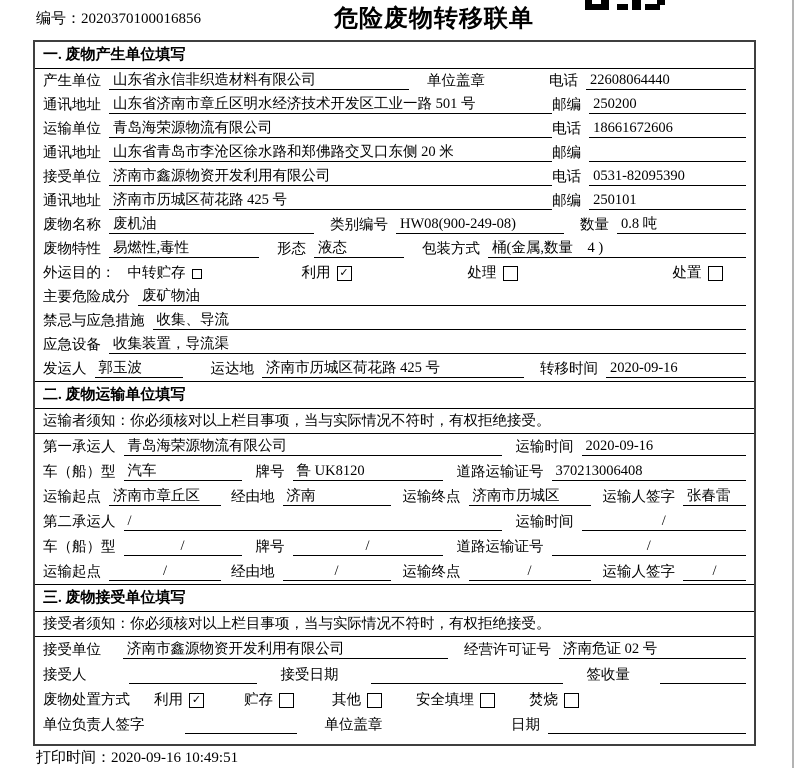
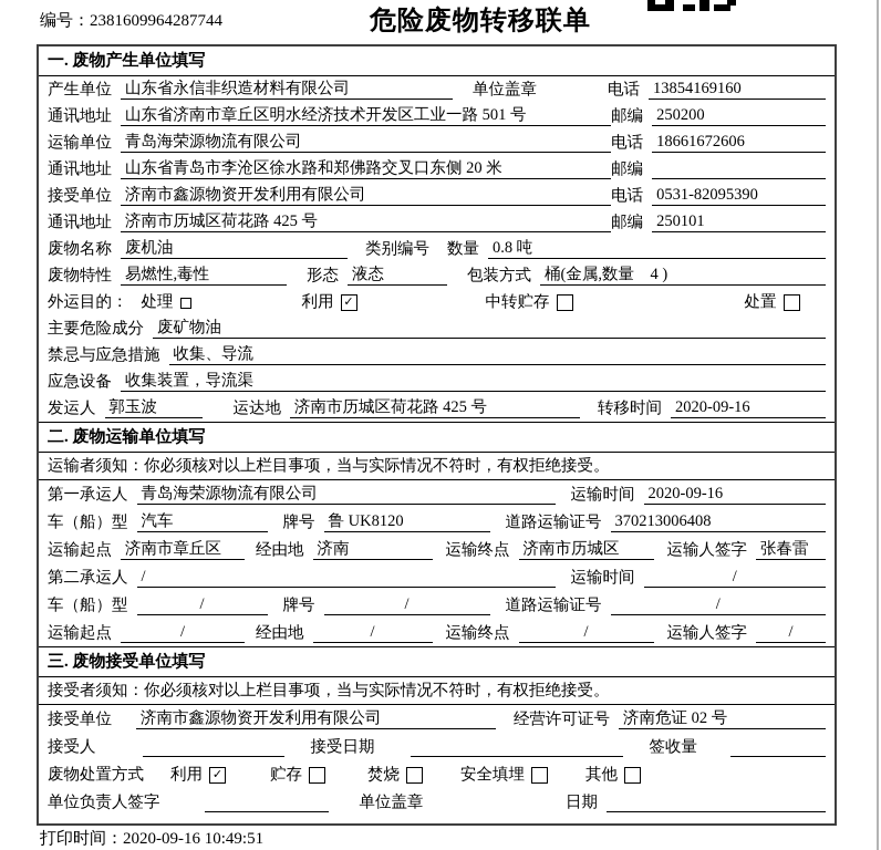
- 编号：2020370100016856
+ 编号：2381609964287744
  危险废物转移联单
  一. 废物产生单位填写
  产生单位
  山东省永信非织造材料有限公司
  单位盖章
  电话
- 22608064440
+ 13854169160
  通讯地址
  山东省济南市章丘区明水经济技术开发区工业一路 501 号
  邮编
  250200
  运输单位
  青岛海荣源物流有限公司
  电话
  18661672606
  通讯地址
  山东省青岛市李沧区徐水路和郑佛路交叉口东侧 20 米
  邮编
  接受单位
  济南市鑫源物资开发利用有限公司
  电话
  0531-82095390
  通讯地址
  济南市历城区荷花路 425 号
  邮编
  250101
  废物名称
  废机油
  类别编号
- HW08(900-249-08)
  数量
  0.8 吨
  废物特性
  易燃性,毒性
  形态
  液态
  包装方式
  桶(金属,数量 4 )
  外运目的：
- 中转贮存
+ 处理
  利用
  ✓
- 处理
+ 中转贮存
  处置
  主要危险成分
  废矿物油
  禁忌与应急措施
  收集、导流
  应急设备
  收集装置，导流渠
  发运人
  郭玉波
  运达地
  济南市历城区荷花路 425 号
  转移时间
  2020-09-16
  二. 废物运输单位填写
  运输者须知：你必须核对以上栏目事项，当与实际情况不符时，有权拒绝接受。
  第一承运人
  青岛海荣源物流有限公司
  运输时间
  2020-09-16
  车（船）型
  汽车
  牌号
  鲁 UK8120
  道路运输证号
  370213006408
  运输起点
  济南市章丘区
  经由地
  济南
  运输终点
  济南市历城区
  运输人签字
  张春雷
  第二承运人
  /
  运输时间
  /
  车（船）型
  /
  牌号
  /
  道路运输证号
  /
  运输起点
  /
  经由地
  /
  运输终点
  /
  运输人签字
  /
  三. 废物接受单位填写
  接受者须知：你必须核对以上栏目事项，当与实际情况不符时，有权拒绝接受。
  接受单位
  济南市鑫源物资开发利用有限公司
  经营许可证号
  济南危证 02 号
  接受人
  接受日期
  签收量
  废物处置方式
  利用
  ✓
  贮存
- 其他
+ 焚烧
  安全填埋
- 焚烧
+ 其他
  单位负责人签字
  单位盖章
  日期
  打印时间：2020-09-16 10:49:51
